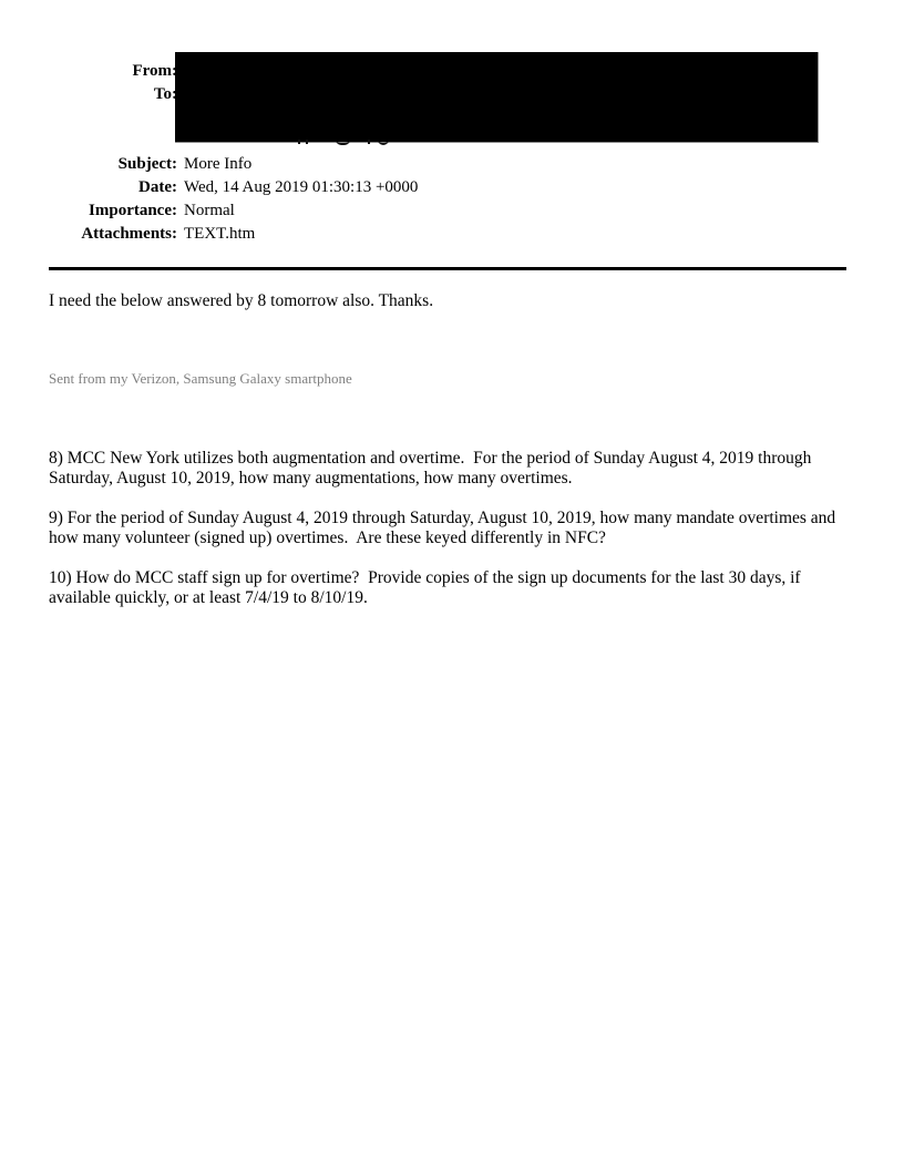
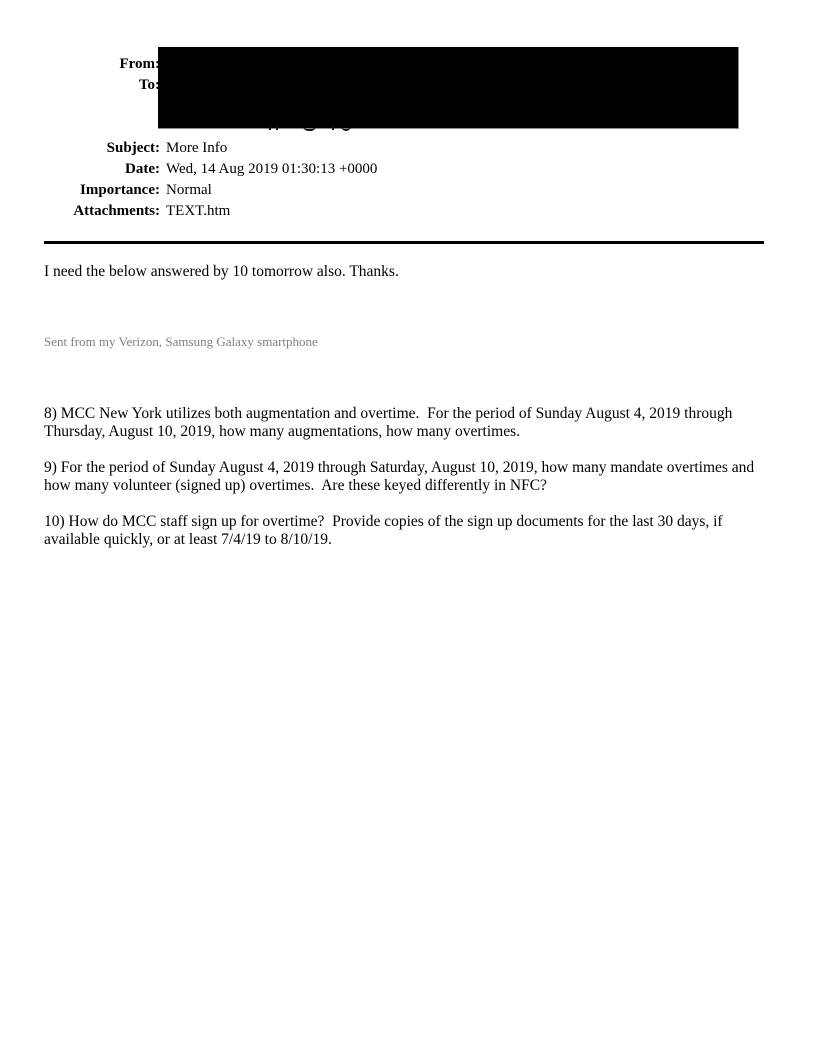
  From
  Subject:
  More Info
  Date:
  Wed, 14 Aug 2019 01:30:13 +0000
  Importance:
  Normal
  Attachments:
  TEXT.htm
- I need the below answered by 8 tomorrow also. Thanks.
+ I need the below answered by 10 tomorrow also. Thanks.
  Sent from my Verizon, Samsung Galaxy smartphone
- 8) MCC New York utilizes both augmentation and overtime. For the period of Sunday August 4, 2019 through Saturday, August 10, 2019, how many augmentations, how many overtimes.
+ 8) MCC New York utilizes both augmentation and overtime. For the period of Sunday August 4, 2019 through Thursday, August 10, 2019, how many augmentations, how many overtimes.
  9) For the period of Sunday August 4, 2019 through Saturday, August 10, 2019, how many mandate overtimes and how many volunteer (signed up) overtimes. Are these keyed differently in NFC?
  10) How do MCC staff sign up for overtime? Provide copies of the sign up documents for the last 30 days, if available quickly, or at least 7/4/19 to 8/10/19.
